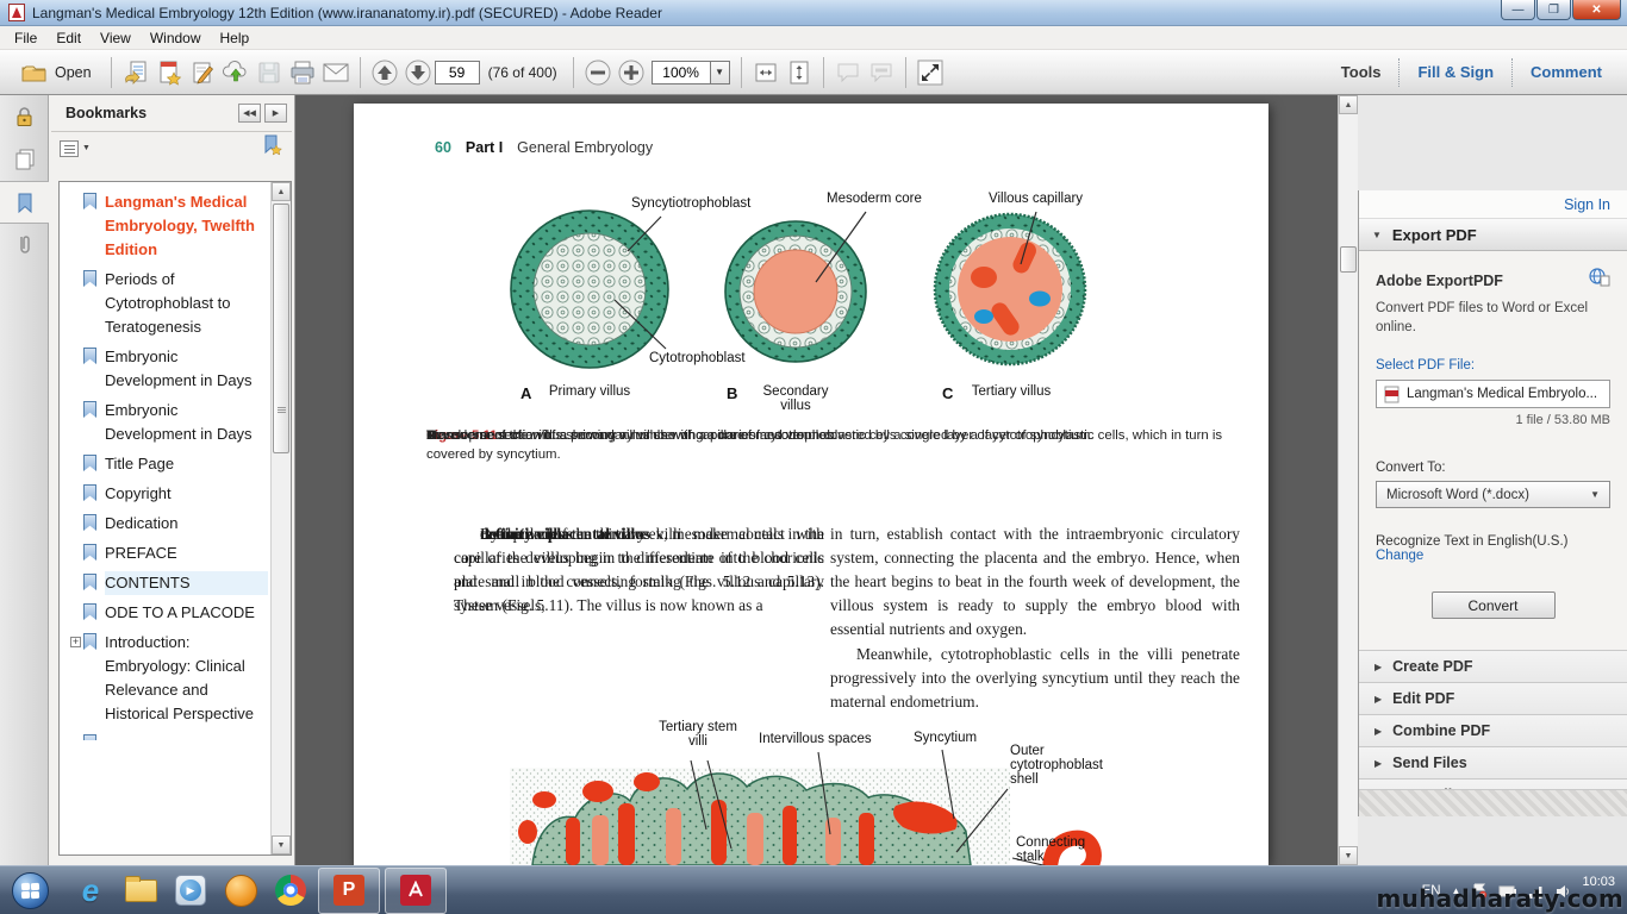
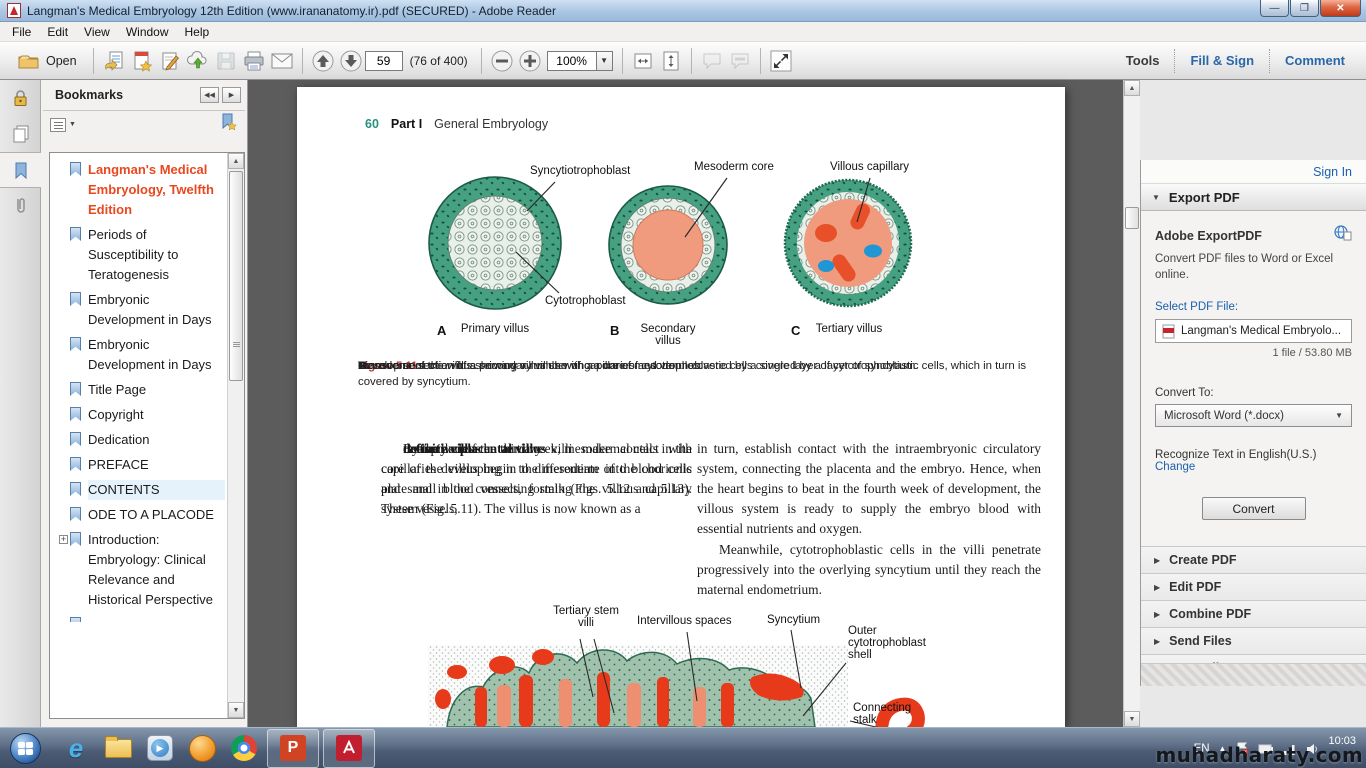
  Langman's Medical Embryology 12th Edition (www.irananatomy.ir).pdf (SECURED) - Adobe Reader
  —
  ❐
  ✕
  File
  Edit
  View
  Window
  Help
  Open
  59
  (76 of 400)
  100%
  ▼
  Tools
  Fill & Sign
  Comment
  Bookmarks
  Langman's Medical Embryology, Twelfth Edition
- Periods of Cytotrophoblast to Teratogenesis
+ Periods of Susceptibility to Teratogenesis
  Embryonic Development in Days
  Embryonic Development in Days
  Title Page
  Copyright
  Dedication
  PREFACE
  CONTENTS
  ODE TO A PLACODE
  +
  Introduction: Embryology: Clinical Relevance and Historical Perspective
  60
  Part I
  General Embryology
  Syncytiotrophoblast
  Mesoderm core
  Villous capillary
  Cytotrophoblast
  A
  Primary villus
  B
  Secondary villus
  C
  Tertiary villus
  Figure 5.11
  Development of a villus.
  A.
  Transverse section of a primary villus showing a core of cytotrophoblastic cells covered by a layer of syncytium.
  B.
  Transverse section of a secondary villus with a core of mesoderm covered by a single layer of cytotrophoblastic cells, which in turn is covered by syncytium.
  C.
  Mesoderm of the villus showing a number of capillaries and venules.
  By the end of the third week, mesodermal cells in the core of the villus begin to differentiate into blood cells and small blood vessels, forming the villous capillary system (Fig. 5.11). The villus is now known as a
  tertiary villus
  or a
  definitive placental villus
  . Capillaries in tertiary villi make contact with capillaries developing in the mesoderm of the chorionic plate and in the connecting stalk (Figs. 5.12 and 5.13). These vessels,
  in turn, establish contact with the intraembryonic circulatory system, connecting the placenta and the embryo. Hence, when the heart begins to beat in the fourth week of development, the villous system is ready to supply the embryo blood with essential nutrients and oxygen.
  Meanwhile, cytotrophoblastic cells in the villi penetrate progressively into the overlying syncytium until they reach the maternal endometrium.
  Tertiary stem villi
  Intervillous spaces
  Syncytium
  Outer cytotrophoblast shell
  Connecting stalk
  Sign In
  ▼
  Export PDF
  Adobe ExportPDF
  Convert PDF files to Word or Excel online.
  Select PDF File:
  Langman's Medical Embryolo...
  1 file / 53.80 MB
  Convert To:
  Microsoft Word (*.docx)
  ▼
  Recognize Text in English(U.S.)
  Change
  Convert
  ▶
  Create PDF
  ▶
  Edit PDF
  ▶
  Combine PDF
  ▶
  Send Files
  e
  ▶
  P
  EN
  ▲
  10:03
  muhadharaty.com
